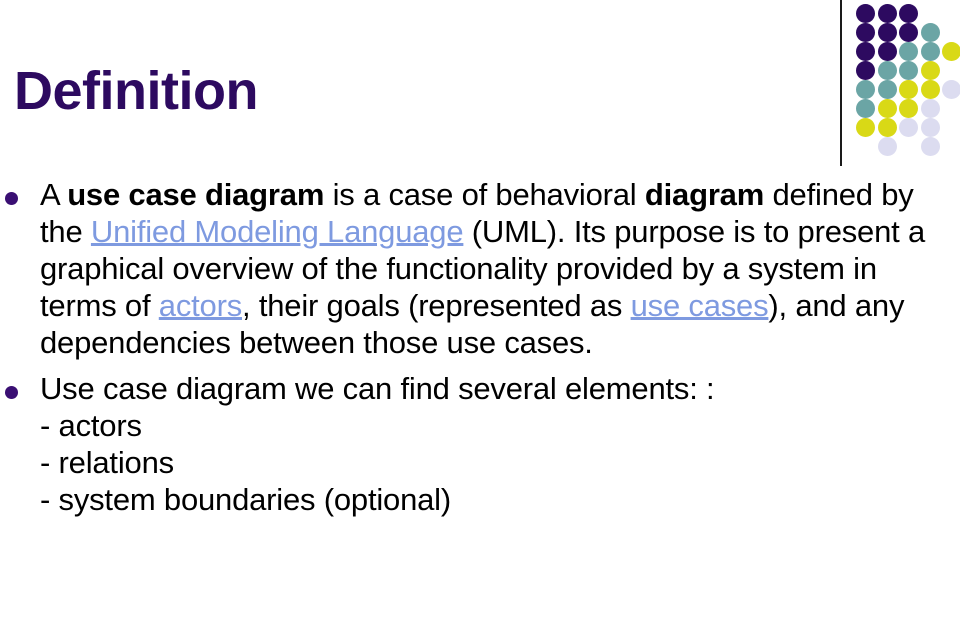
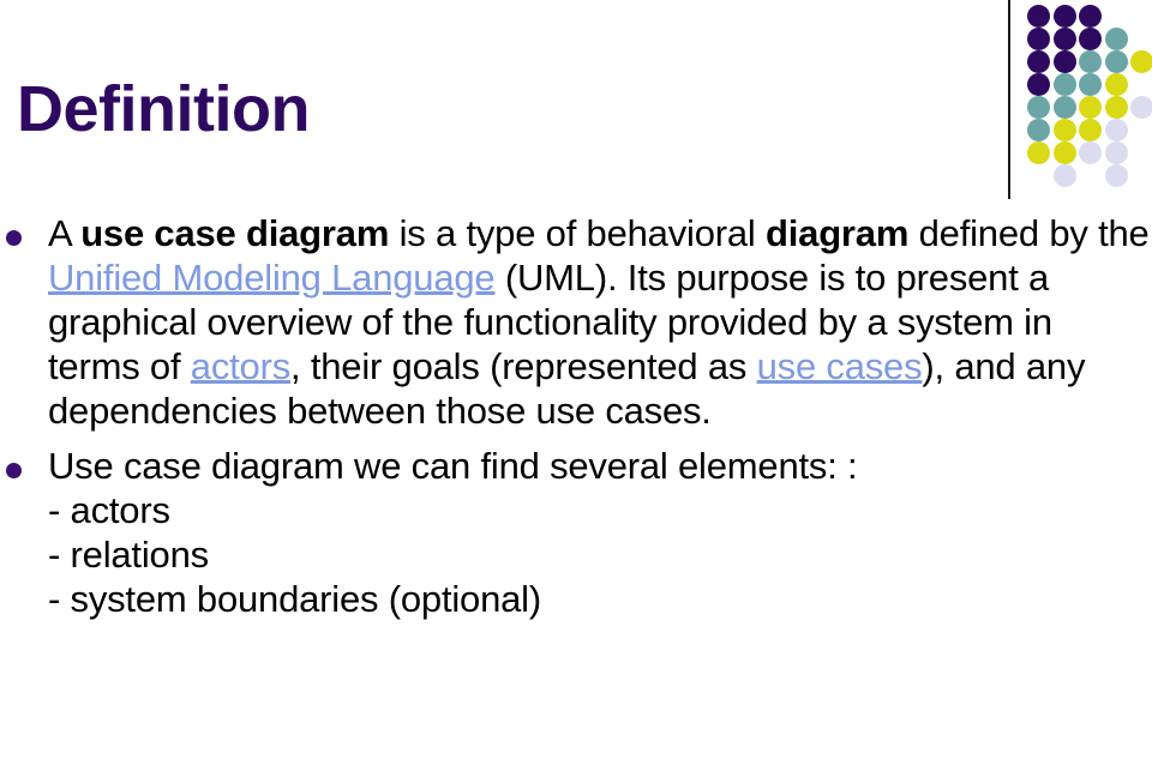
  Definition
- A use case diagram is a case of behavioral diagram defined by the Unified Modeling Language (UML). Its purpose is to present a graphical overview of the functionality provided by a system in terms of actors, their goals (represented as use cases), and any dependencies between those use cases.
+ A use case diagram is a type of behavioral diagram defined by the Unified Modeling Language (UML). Its purpose is to present a graphical overview of the functionality provided by a system in terms of actors, their goals (represented as use cases), and any dependencies between those use cases.
  Use case diagram we can find several elements: :
  - actors
  - relations
  - system boundaries (optional)
